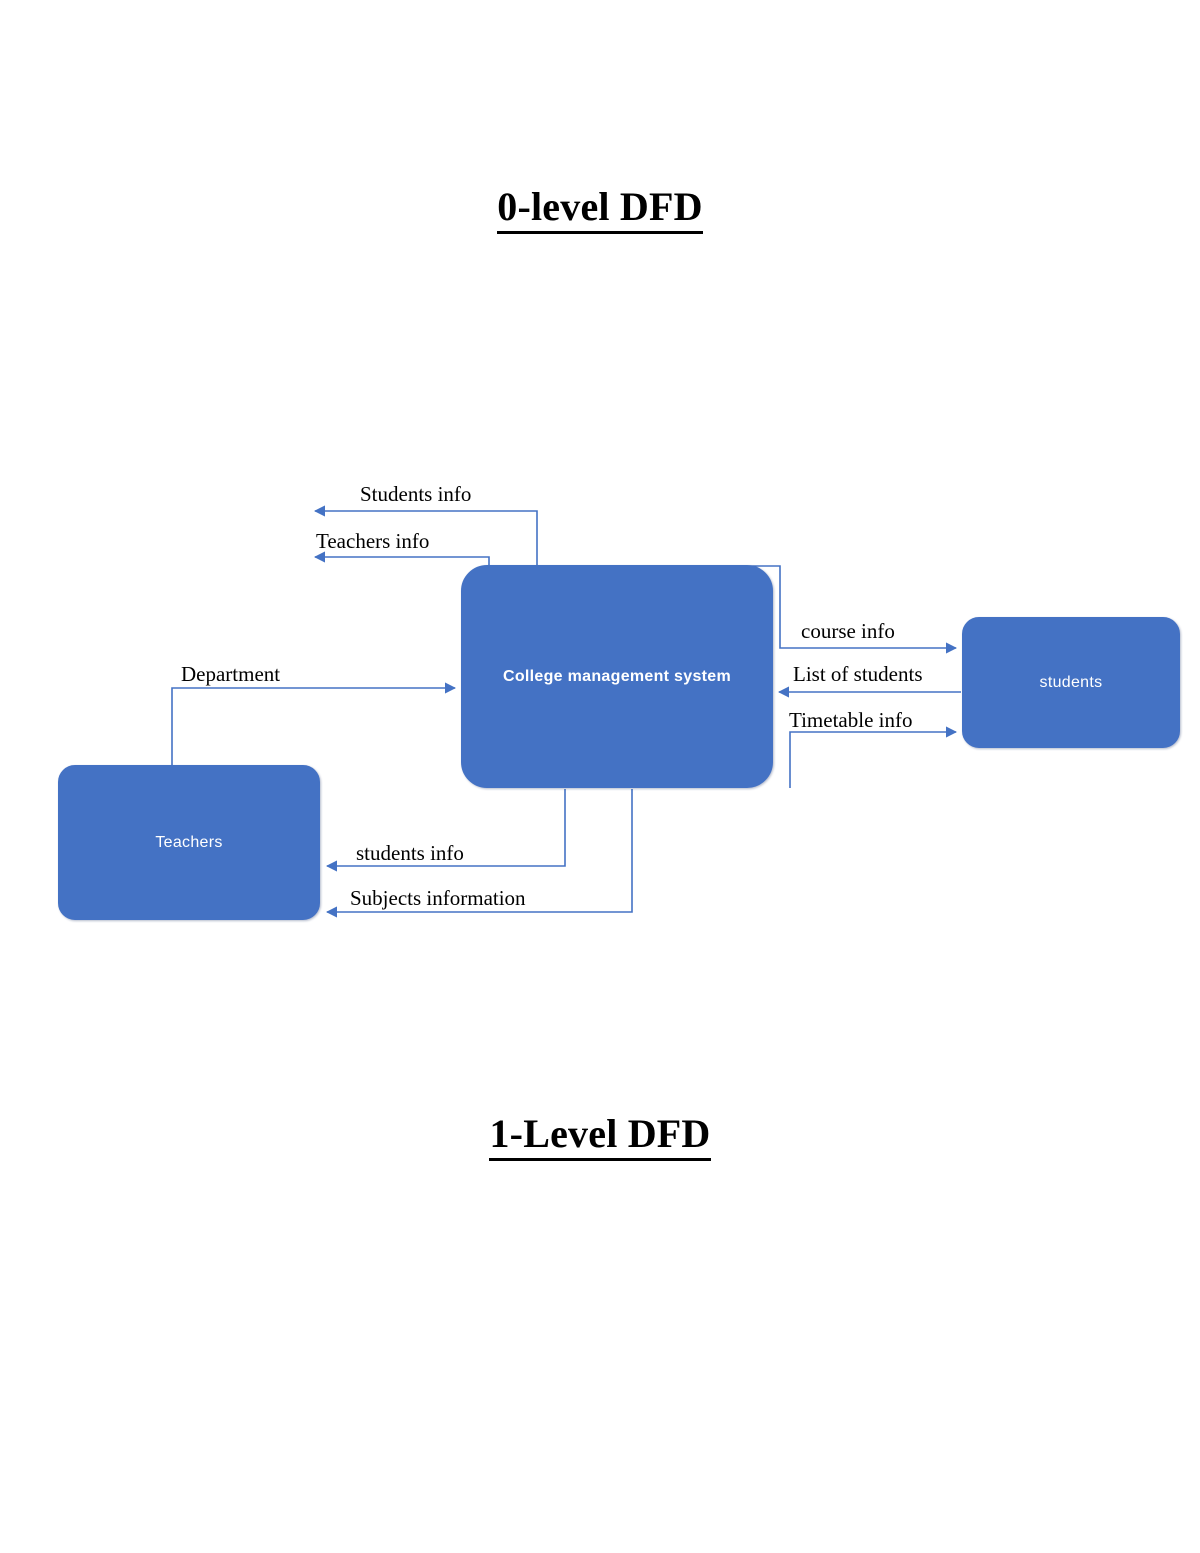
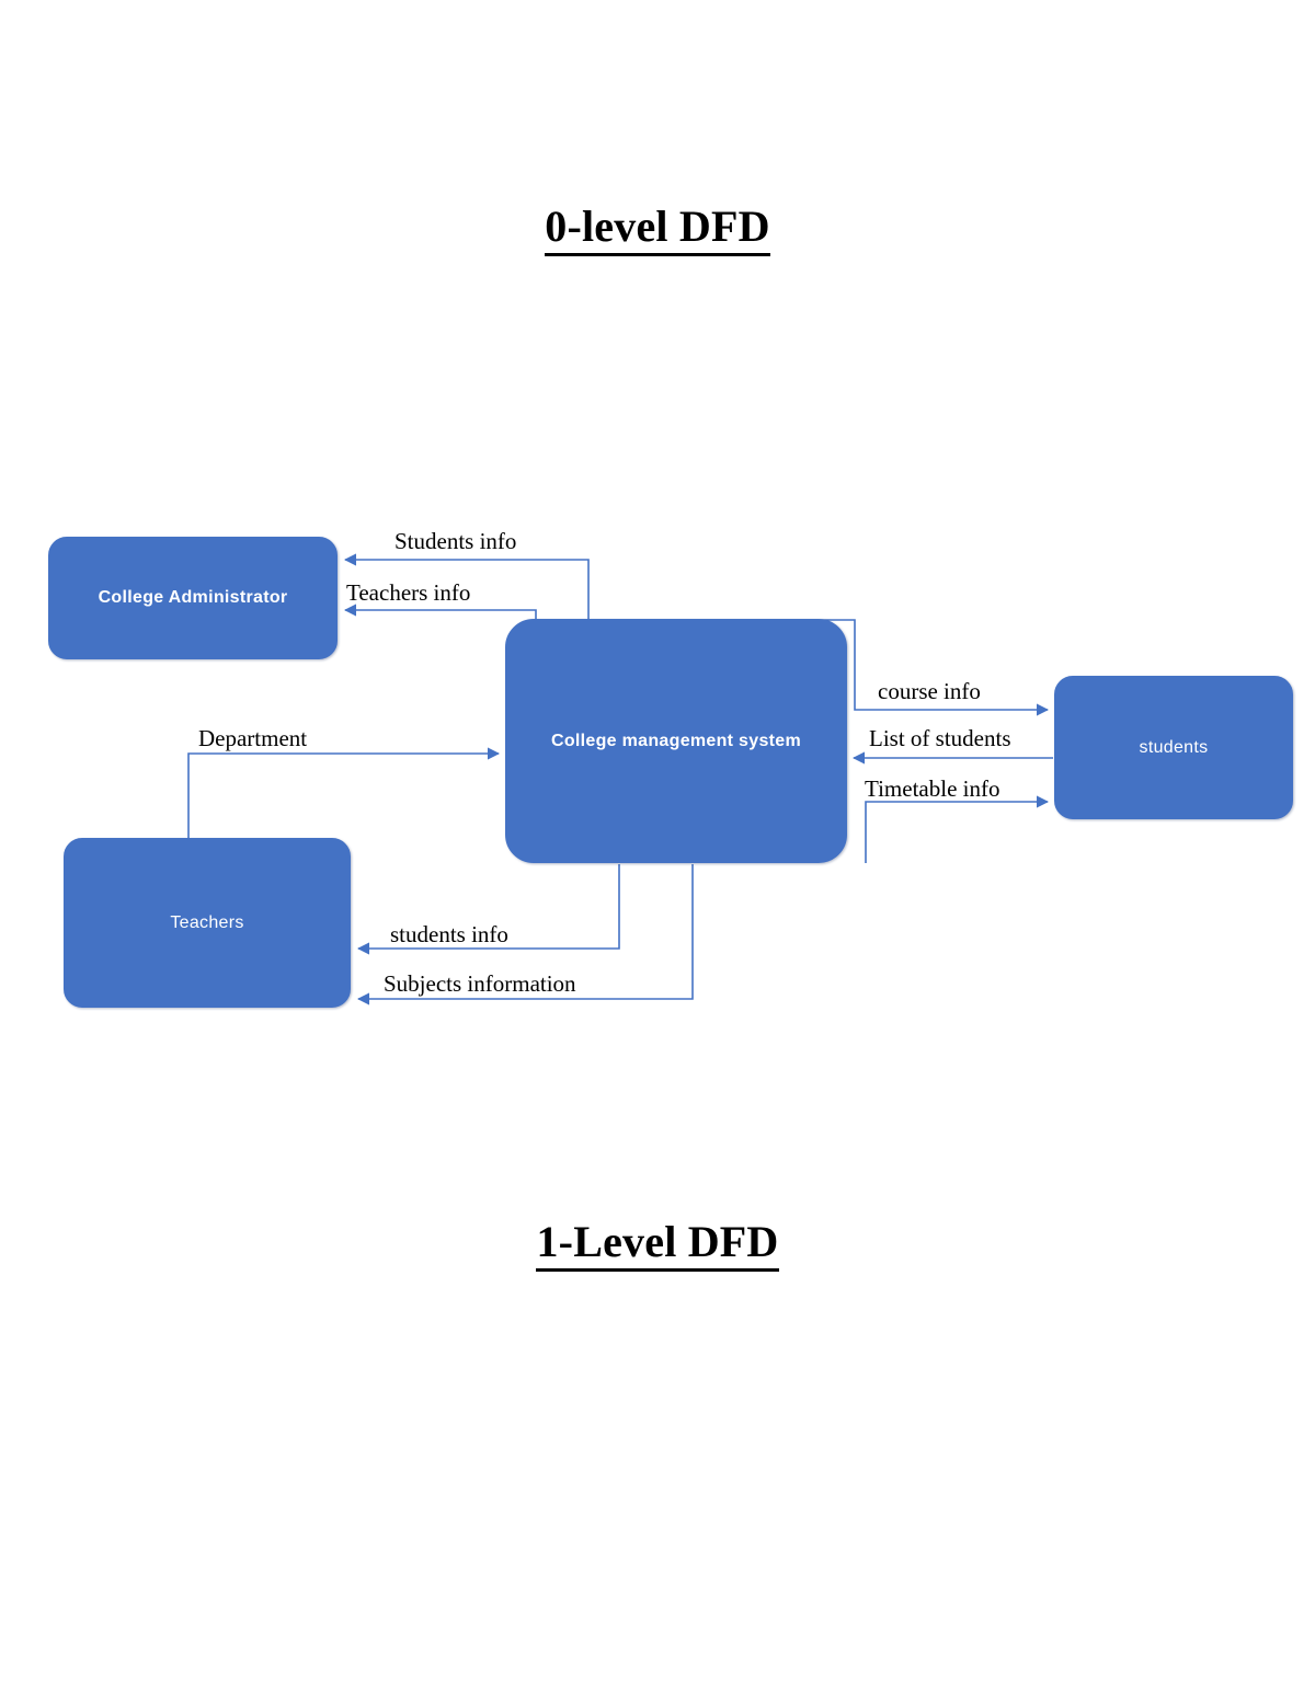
  0-level DFD
+ College Administrator
  College management system
  students
  Teachers
  Students info
  Teachers info
  Department
  course info
  List of students
  Timetable info
  students info
  Subjects information
  1-Level DFD
